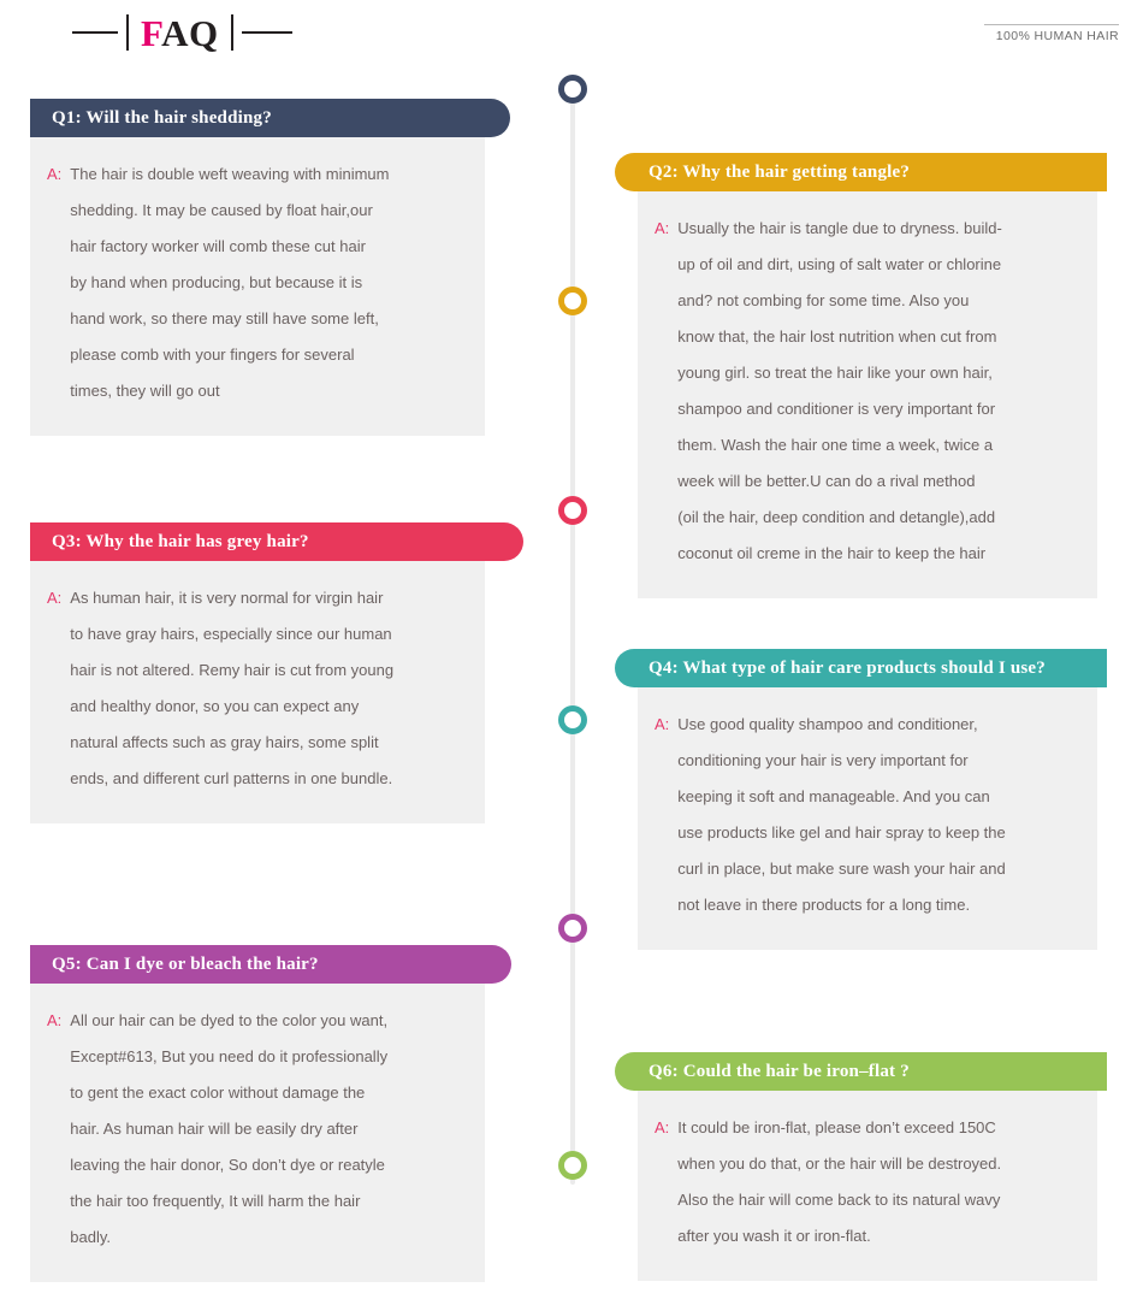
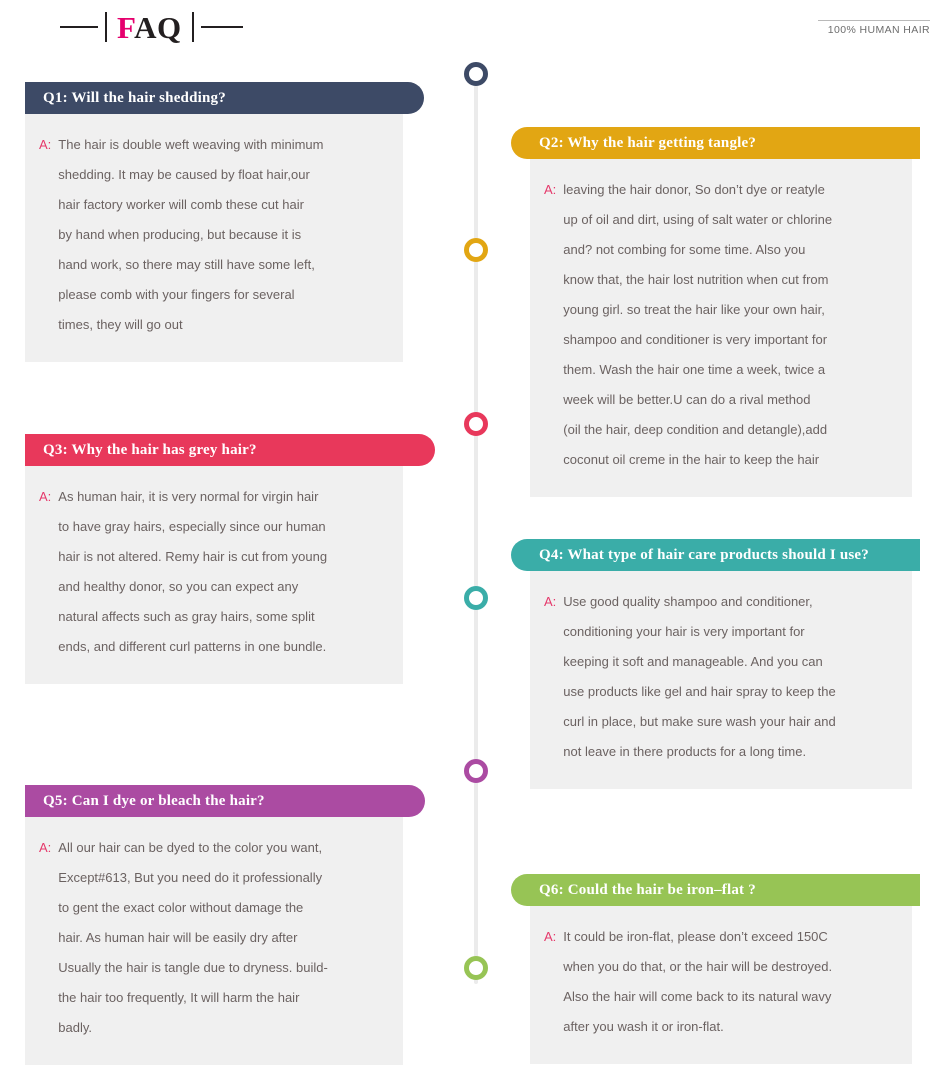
  FAQ
  100% HUMAN HAIR
  Q1: Will the hair shedding?
  A:
  The hair is double weft weaving with minimum
  shedding. It may be caused by float hair,our
  hair factory worker will comb these cut hair
  by hand when producing, but because it is
  hand work, so there may still have some left,
  please comb with your fingers for several
  times, they will go out
  Q2: Why the hair getting tangle?
  A:
- Usually the hair is tangle due to dryness. build-
+ leaving the hair donor, So don’t dye or reatyle
  up of oil and dirt, using of salt water or chlorine
  and? not combing for some time. Also you
  know that, the hair lost nutrition when cut from
  young girl. so treat the hair like your own hair,
  shampoo and conditioner is very important for
  them. Wash the hair one time a week, twice a
  week will be better.U can do a rival method
  (oil the hair, deep condition and detangle),add
  coconut oil creme in the hair to keep the hair
  Q3: Why the hair has grey hair?
  A:
  As human hair, it is very normal for virgin hair
  to have gray hairs, especially since our human
  hair is not altered. Remy hair is cut from young
  and healthy donor, so you can expect any
  natural affects such as gray hairs, some split
  ends, and different curl patterns in one bundle.
  Q4: What type of hair care products should I use?
  A:
  Use good quality shampoo and conditioner,
  conditioning your hair is very important for
  keeping it soft and manageable. And you can
  use products like gel and hair spray to keep the
  curl in place, but make sure wash your hair and
  not leave in there products for a long time.
  Q5: Can I dye or bleach the hair?
  A:
  All our hair can be dyed to the color you want,
  Except#613, But you need do it professionally
  to gent the exact color without damage the
  hair. As human hair will be easily dry after
- leaving the hair donor, So don’t dye or reatyle
+ Usually the hair is tangle due to dryness. build-
  the hair too frequently, It will harm the hair
  badly.
  Q6: Could the hair be iron–flat ?
  A:
  It could be iron-flat, please don’t exceed 150C
  when you do that, or the hair will be destroyed.
  Also the hair will come back to its natural wavy
  after you wash it or iron-flat.
